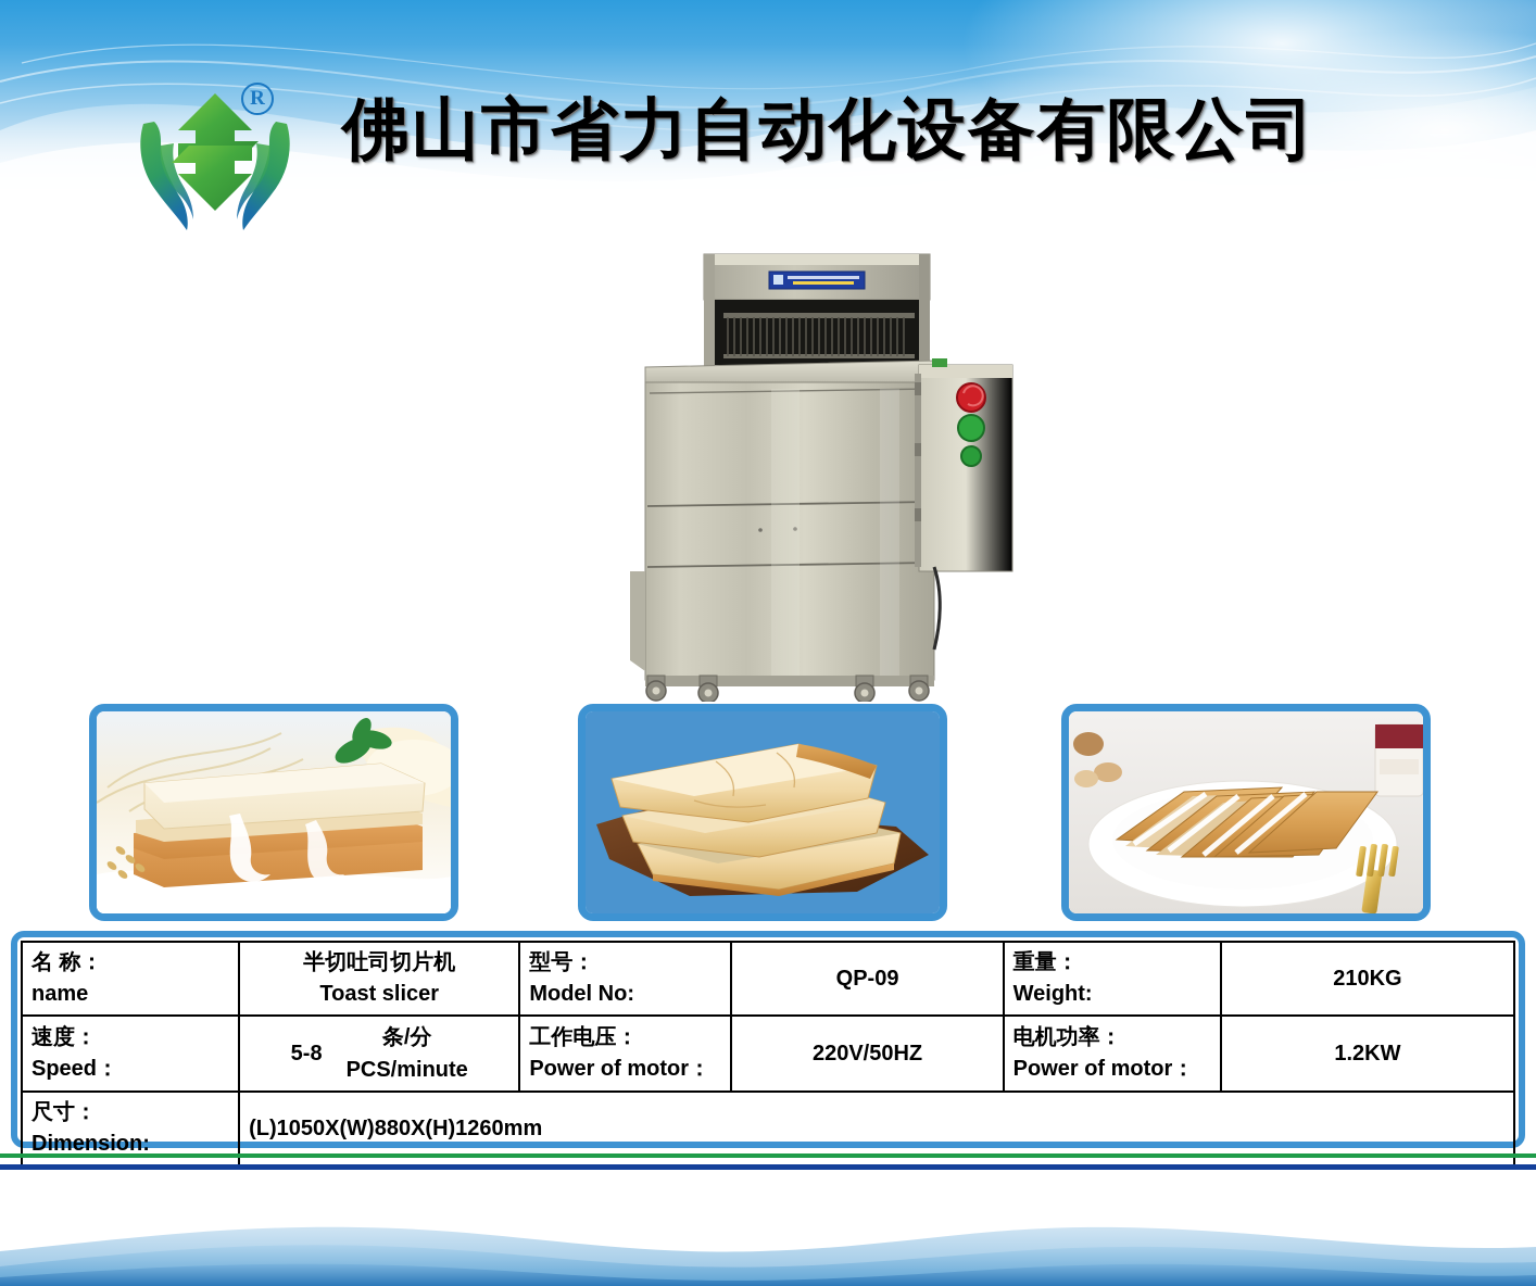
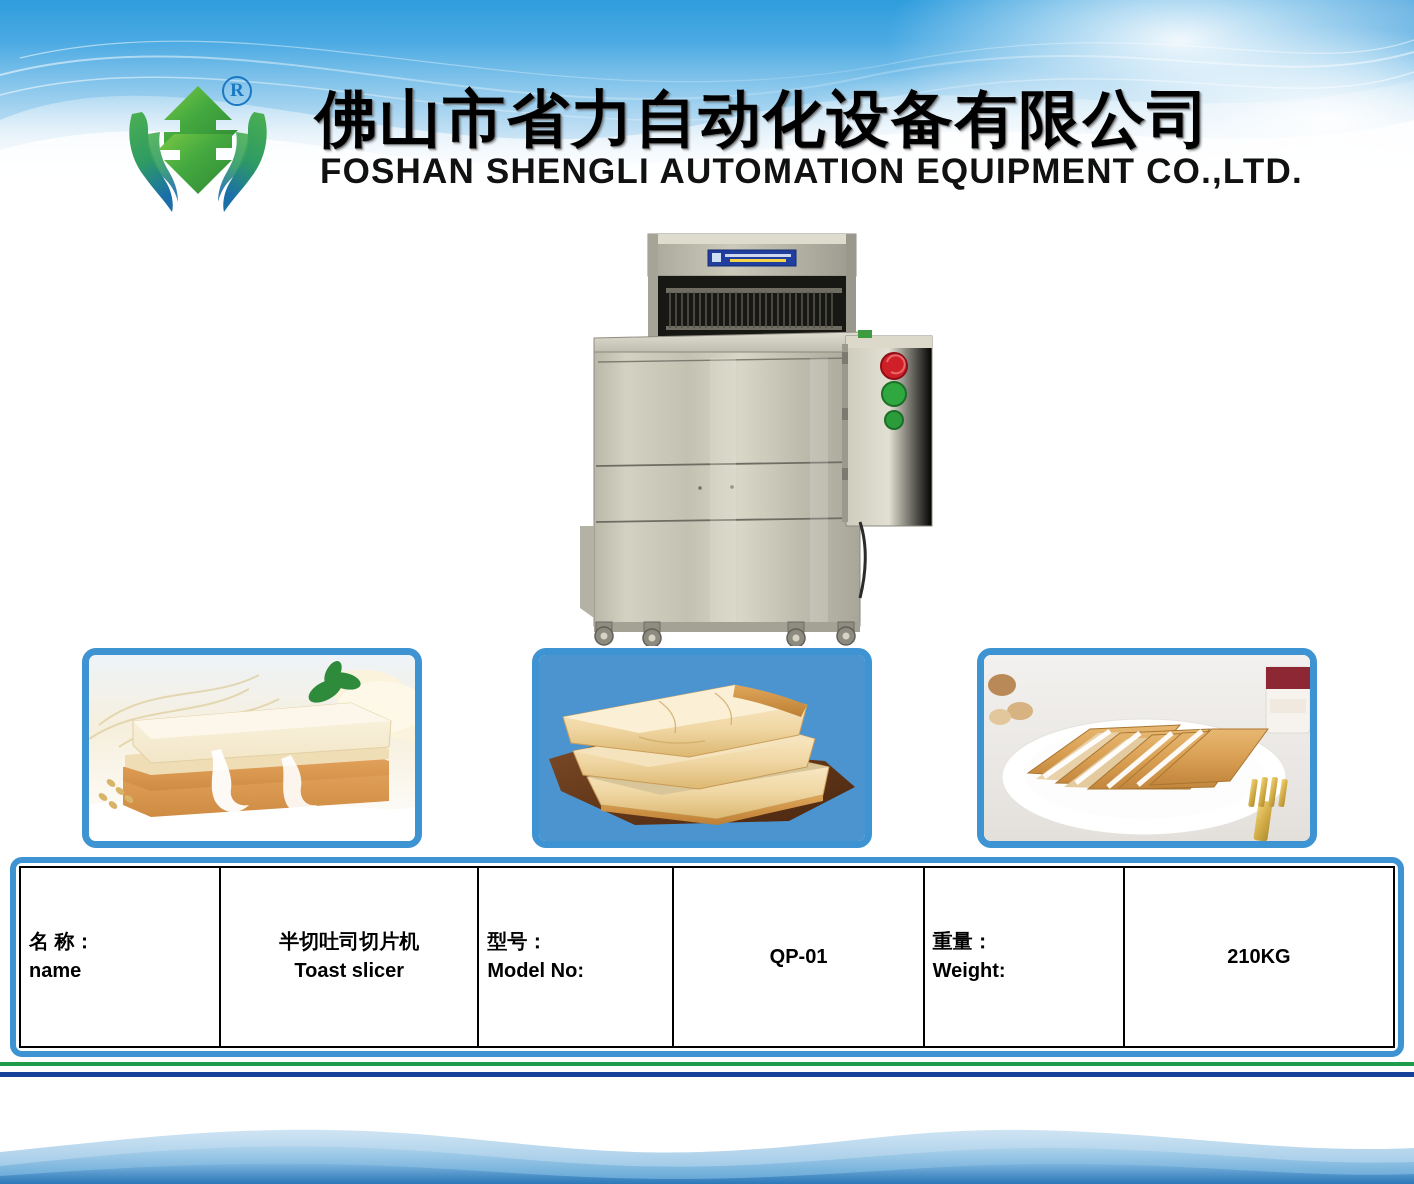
  R
  佛山市省力自动化设备有限公司
+ FOSHAN SHENGLI AUTOMATION EQUIPMENT CO.,LTD.
- 名 称： name	半切吐司切片机 Toast slicer	型号： Model No:	QP-09	重量： Weight:	210KG
+ 名 称： name	半切吐司切片机 Toast slicer	型号： Model No:	QP-01	重量： Weight:	210KG
- 速度： Speed：	5-8 条/分 PCS/minute	工作电压： Power of motor：	220V/50HZ	电机功率： Power of motor：	1.2KW
- 尺寸： Dimension:	(L)1050X(W)880X(H)1260mm
